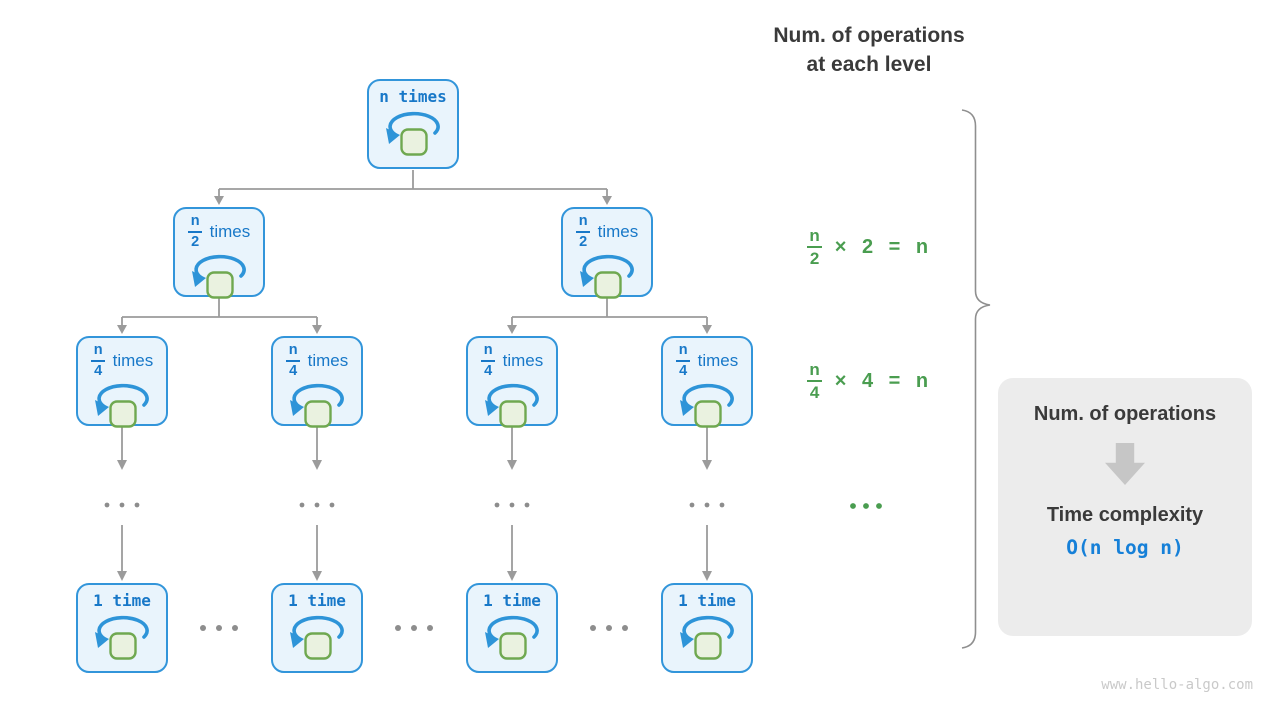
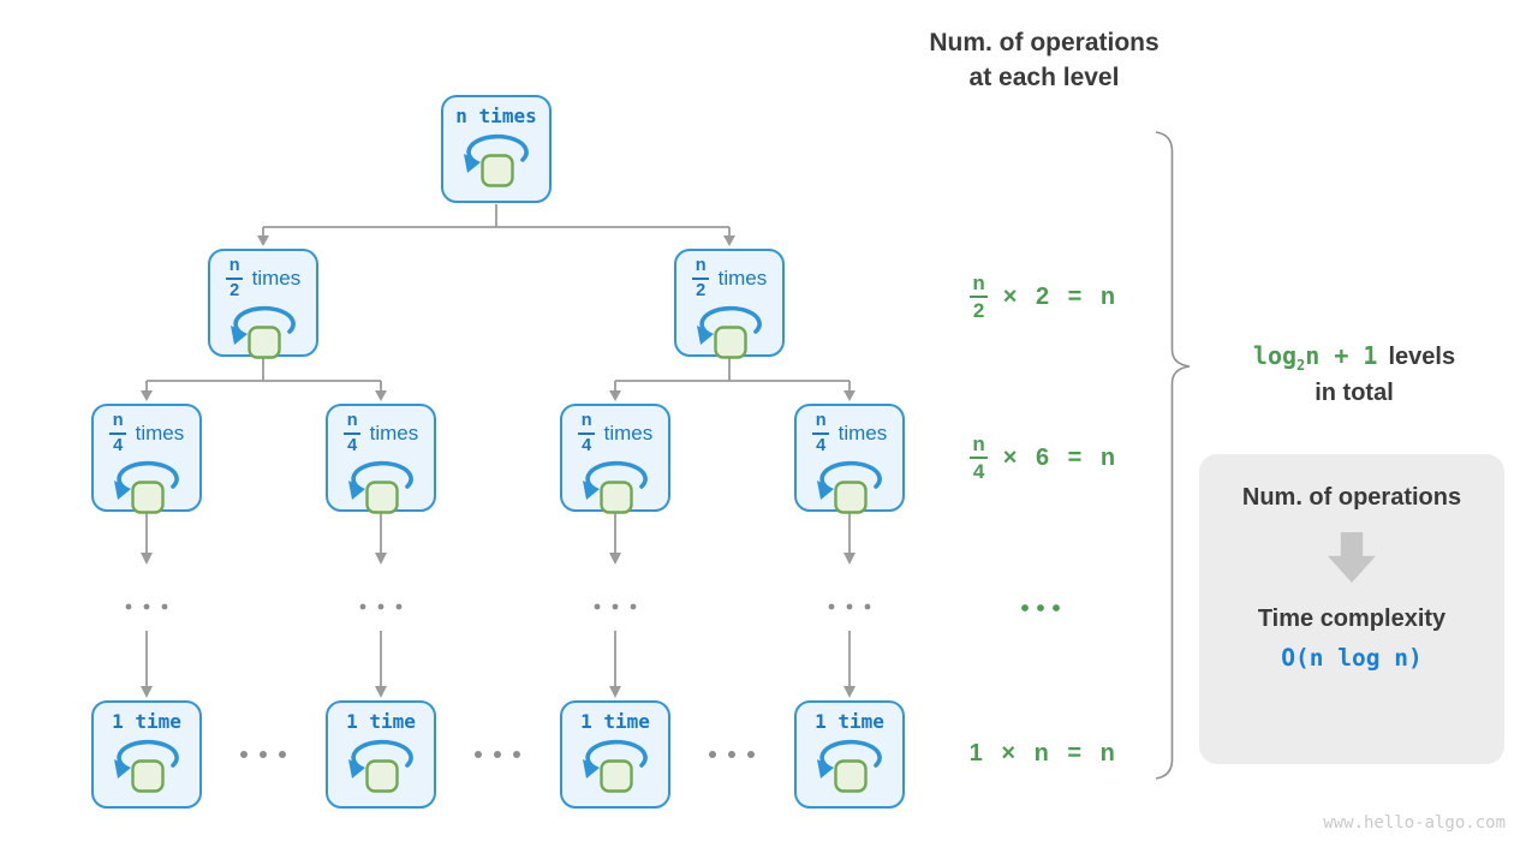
  n times
  n
  2
  times
  n
  2
  times
  n
  4
  times
  n
  4
  times
  n
  4
  times
  n
  4
  times
  1 time
  1 time
  1 time
  1 time
  Num. of operations
  at each level
  n
  2
  × 2 = n
  n
  4
- × 4 = n
+ × 6 = n
+ 1 × n = n
+ log2n + 1 levels
+ in total
  Num. of operations
  Time complexity
  O(n log n)
  www.hello-algo.com
